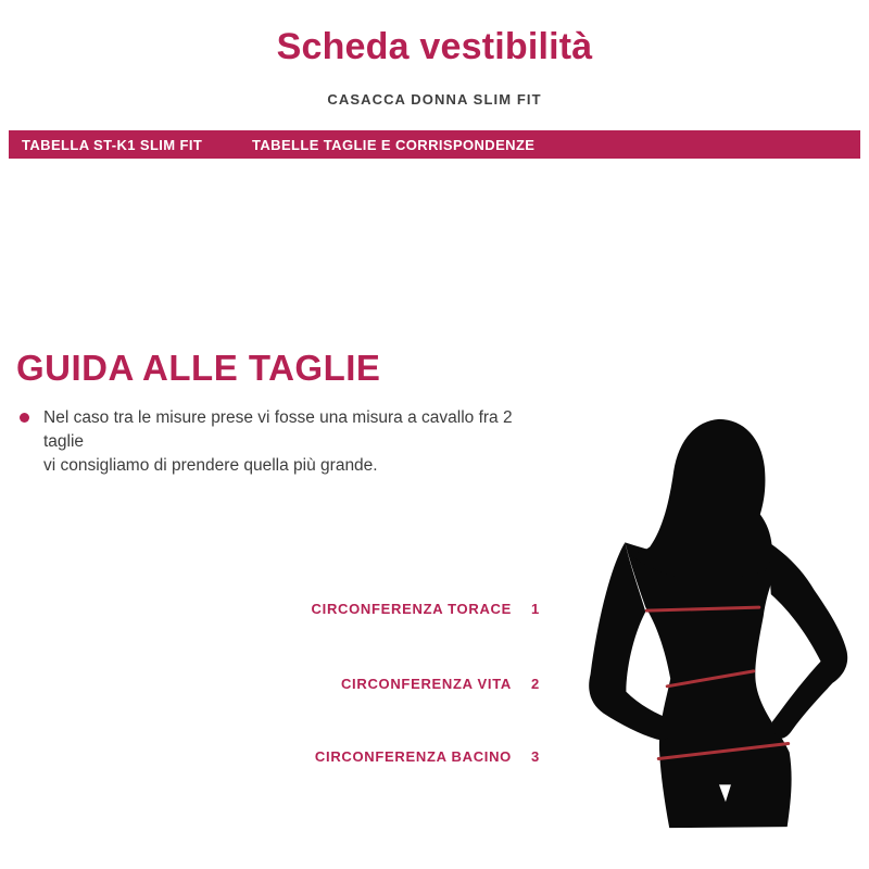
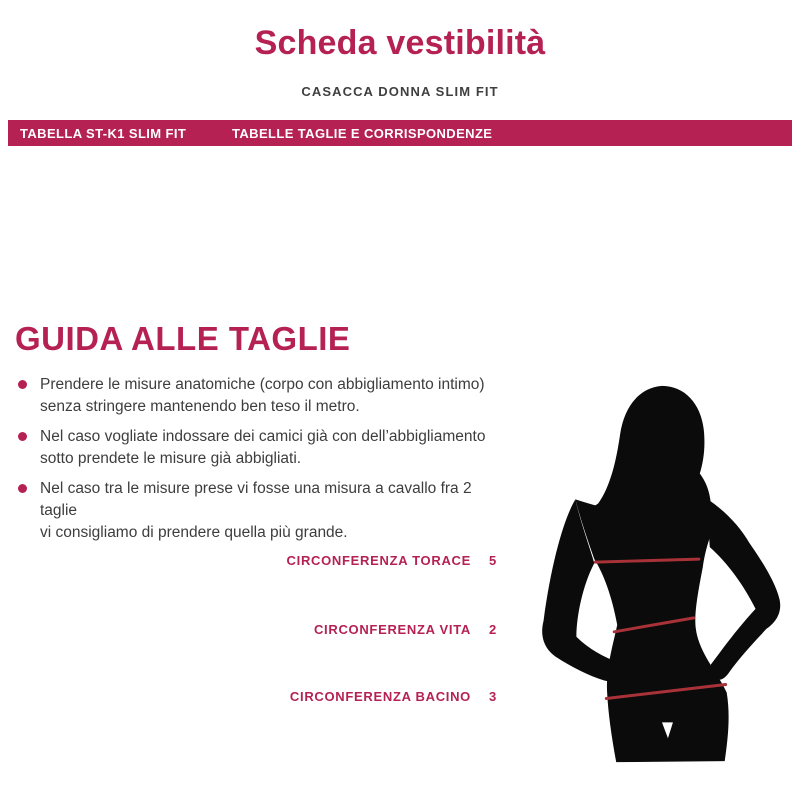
  Scheda vestibilità
  CASACCA DONNA SLIM FIT
  TABELLA ST-K1 SLIM FIT
  TABELLE TAGLIE E CORRISPONDENZE
  GUIDA ALLE TAGLIE
+ Prendere le misure anatomiche (corpo con abbigliamento intimo)
+ senza stringere mantenendo ben teso il metro.
+ Nel caso vogliate indossare dei camici già con dell’abbigliamento
+ sotto prendete le misure già abbigliati.
  Nel caso tra le misure prese vi fosse una misura a cavallo fra 2 taglie
  vi consigliamo di prendere quella più grande.
  CIRCONFERENZA TORACE
- 1
+ 5
  CIRCONFERENZA VITA
  2
  CIRCONFERENZA BACINO
  3
